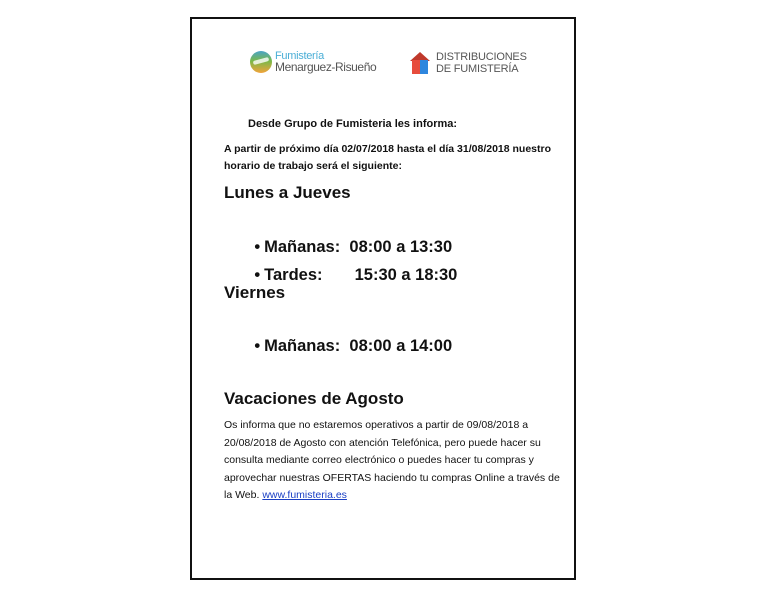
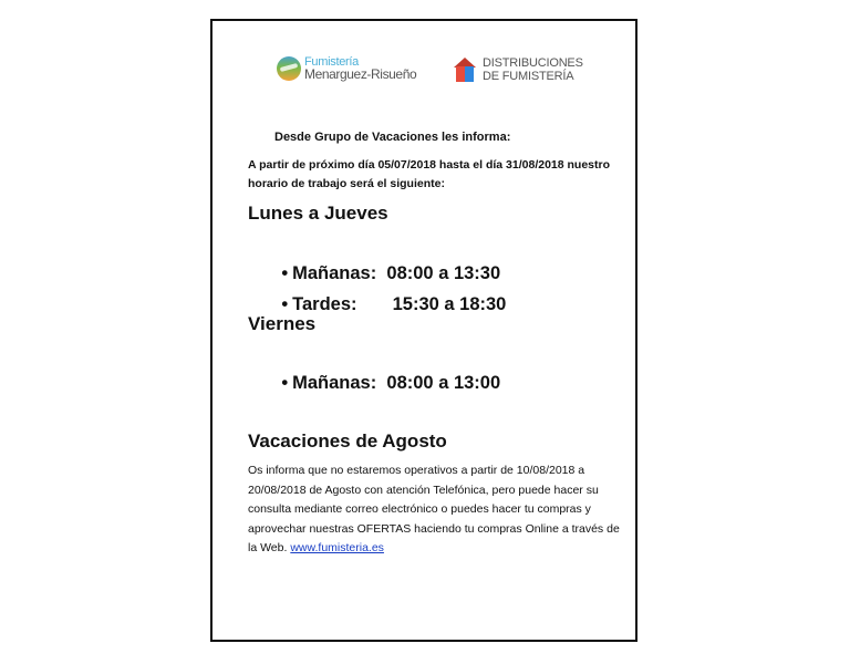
  Fumistería
  Menarguez-Risueño
  DISTRIBUCIONES
  DE FUMISTERÍA
- Desde Grupo de Fumisteria les informa:
+ Desde Grupo de Vacaciones les informa:
- A partir de próximo día 02/07/2018 hasta el día 31/08/2018 nuestro horario de trabajo será el siguiente:
+ A partir de próximo día 05/07/2018 hasta el día 31/08/2018 nuestro horario de trabajo será el siguiente:
  Lunes a Jueves
  • Mañanas: 08:00 a 13:30
  • Tardes: 15:30 a 18:30
  Viernes
- • Mañanas: 08:00 a 14:00
+ • Mañanas: 08:00 a 13:00
  Vacaciones de Agosto
- Os informa que no estaremos operativos a partir de 09/08/2018 a 20/08/2018 de Agosto con atención Telefónica, pero puede hacer su consulta mediante correo electrónico o puedes hacer tu compras y aprovechar nuestras OFERTAS haciendo tu compras Online a través de la Web. www.fumisteria.es
+ Os informa que no estaremos operativos a partir de 10/08/2018 a 20/08/2018 de Agosto con atención Telefónica, pero puede hacer su consulta mediante correo electrónico o puedes hacer tu compras y aprovechar nuestras OFERTAS haciendo tu compras Online a través de la Web. www.fumisteria.es
